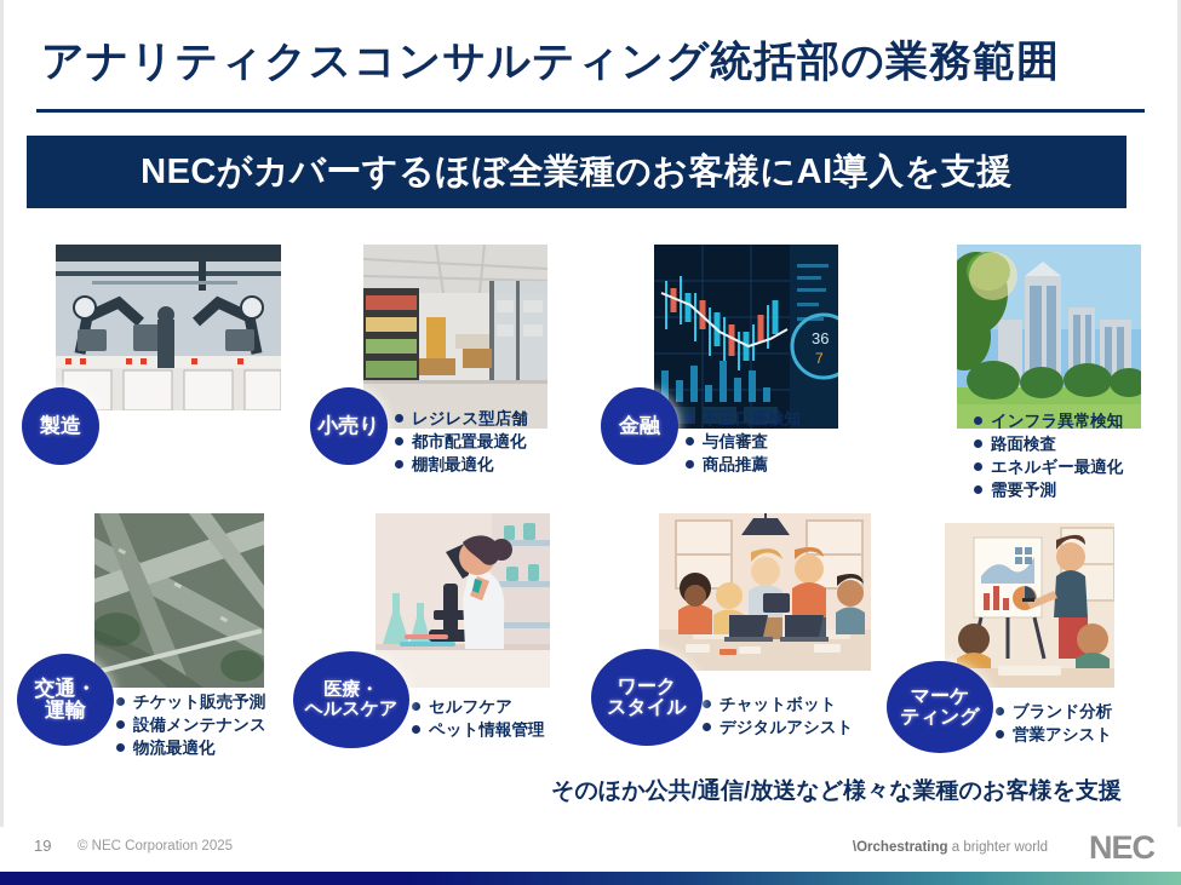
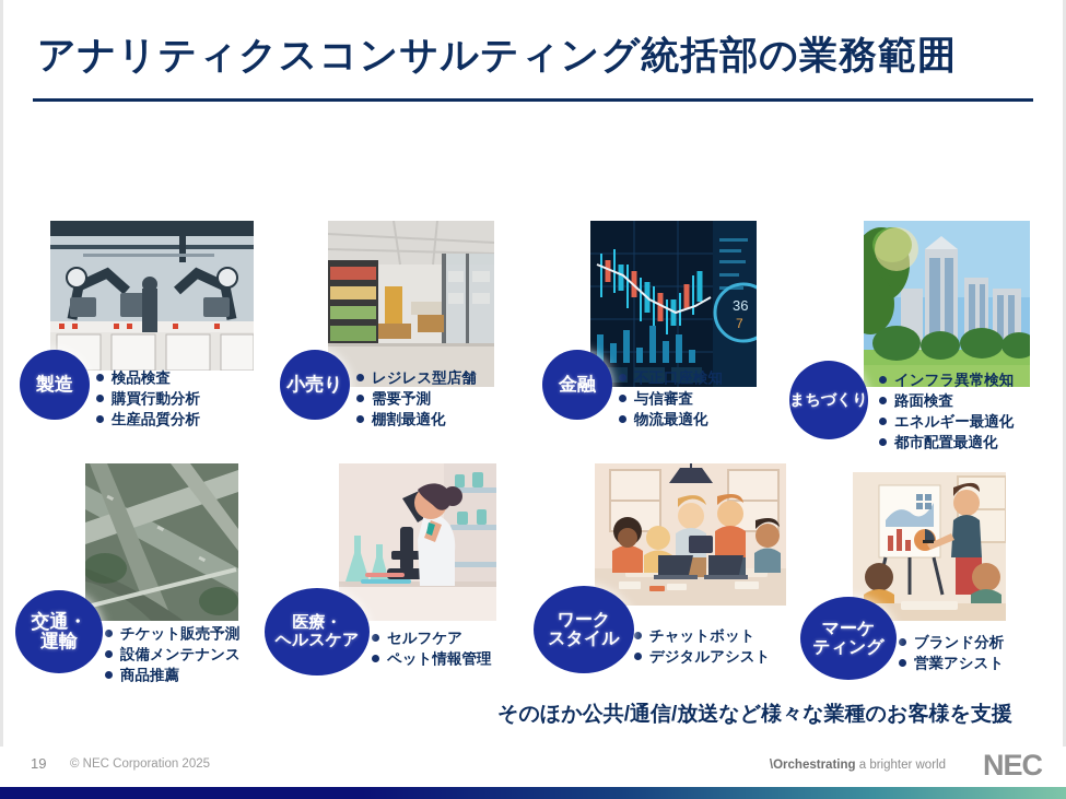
  アナリティクスコンサルティング統括部の業務範囲
- NECがカバーするほぼ全業種のお客様にAI導入を支援
  製造
+ 検品検査
+ 購買行動分析
+ 生産品質分析
  小売り
  レジレス型店舗
- 都市配置最適化
+ 需要予測
  棚割最適化
  36
  7
  金融
  不正口座検知
  与信審査
- 商品推薦
+ 物流最適化
+ まちづくり
  インフラ異常検知
  路面検査
  エネルギー最適化
- 需要予測
+ 都市配置最適化
  交通・
  運輸
  チケット販売予測
  設備メンテナンス
- 物流最適化
+ 商品推薦
  医療・
  ヘルスケア
  セルフケア
  ペット情報管理
  ワーク
  スタイル
  チャットボット
  デジタルアシスト
  マーケ
  ティング
  ブランド分析
  営業アシスト
  そのほか公共/通信/放送など様々な業種のお客様を支援
  19
  © NEC Corporation 2025
  \Orchestrating a brighter world
  NEC
